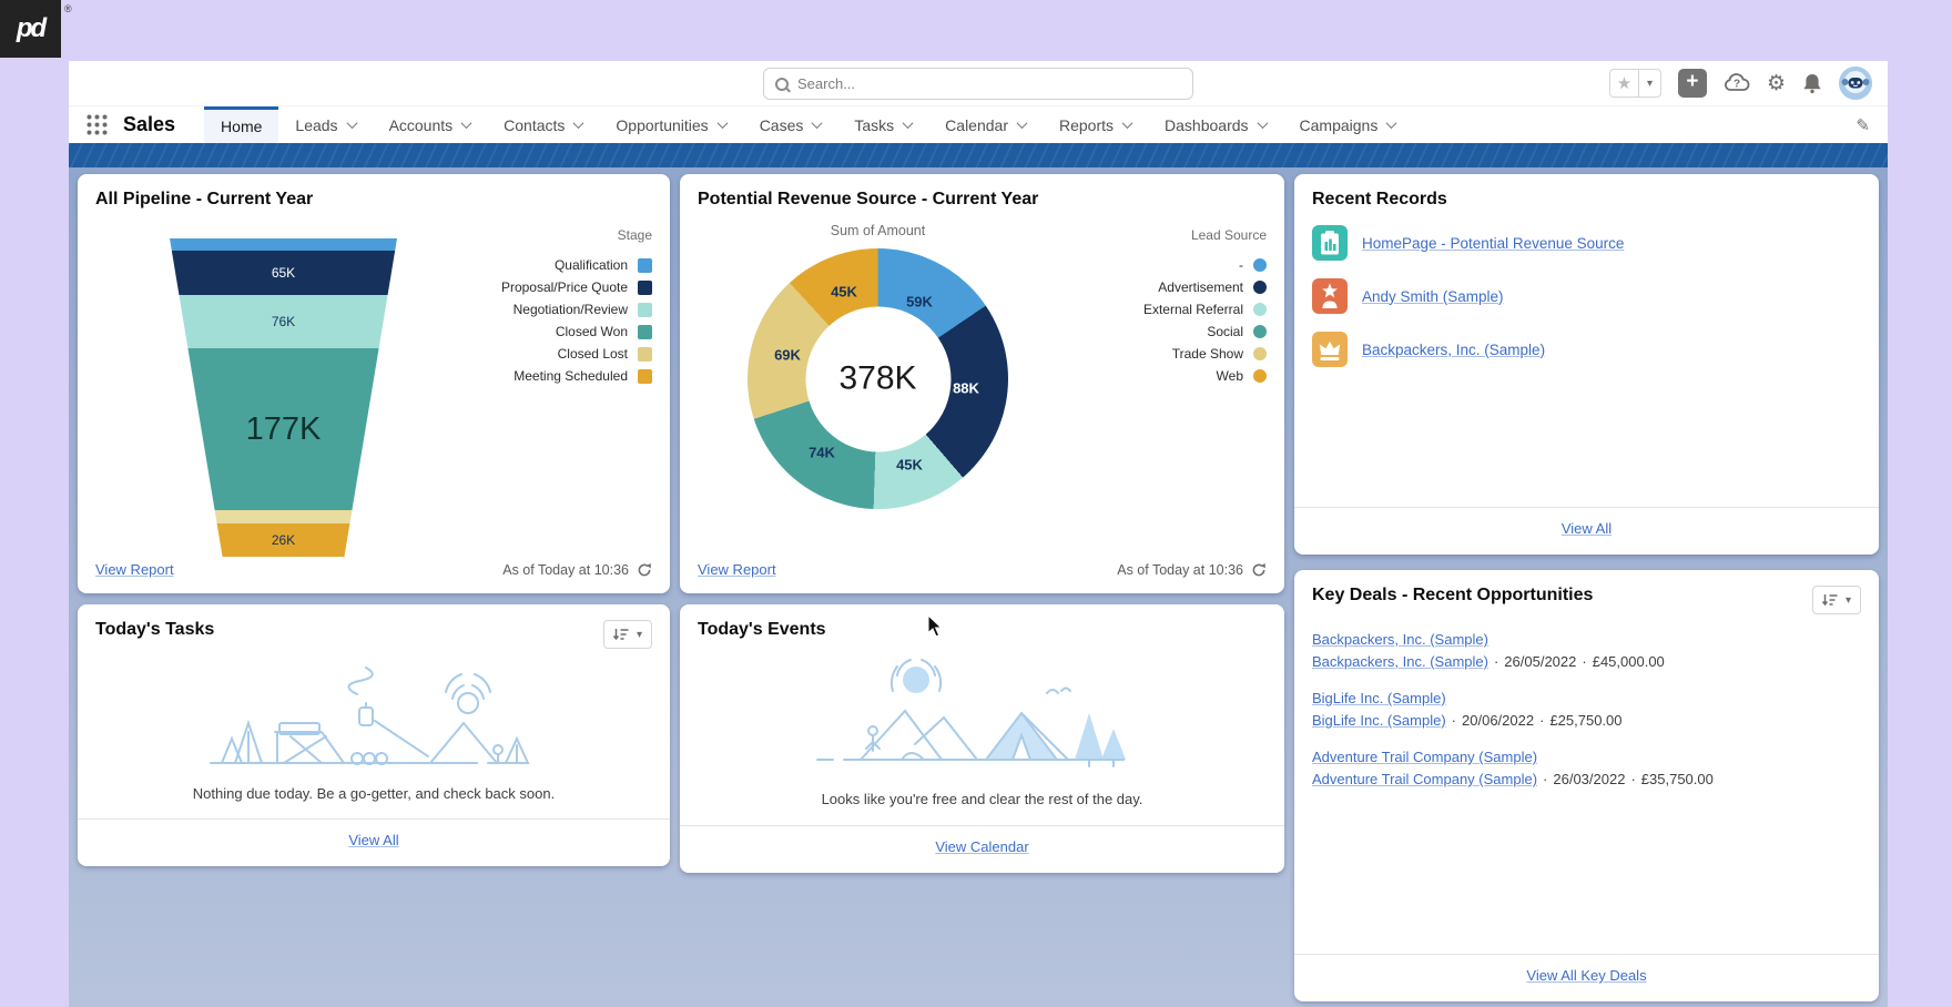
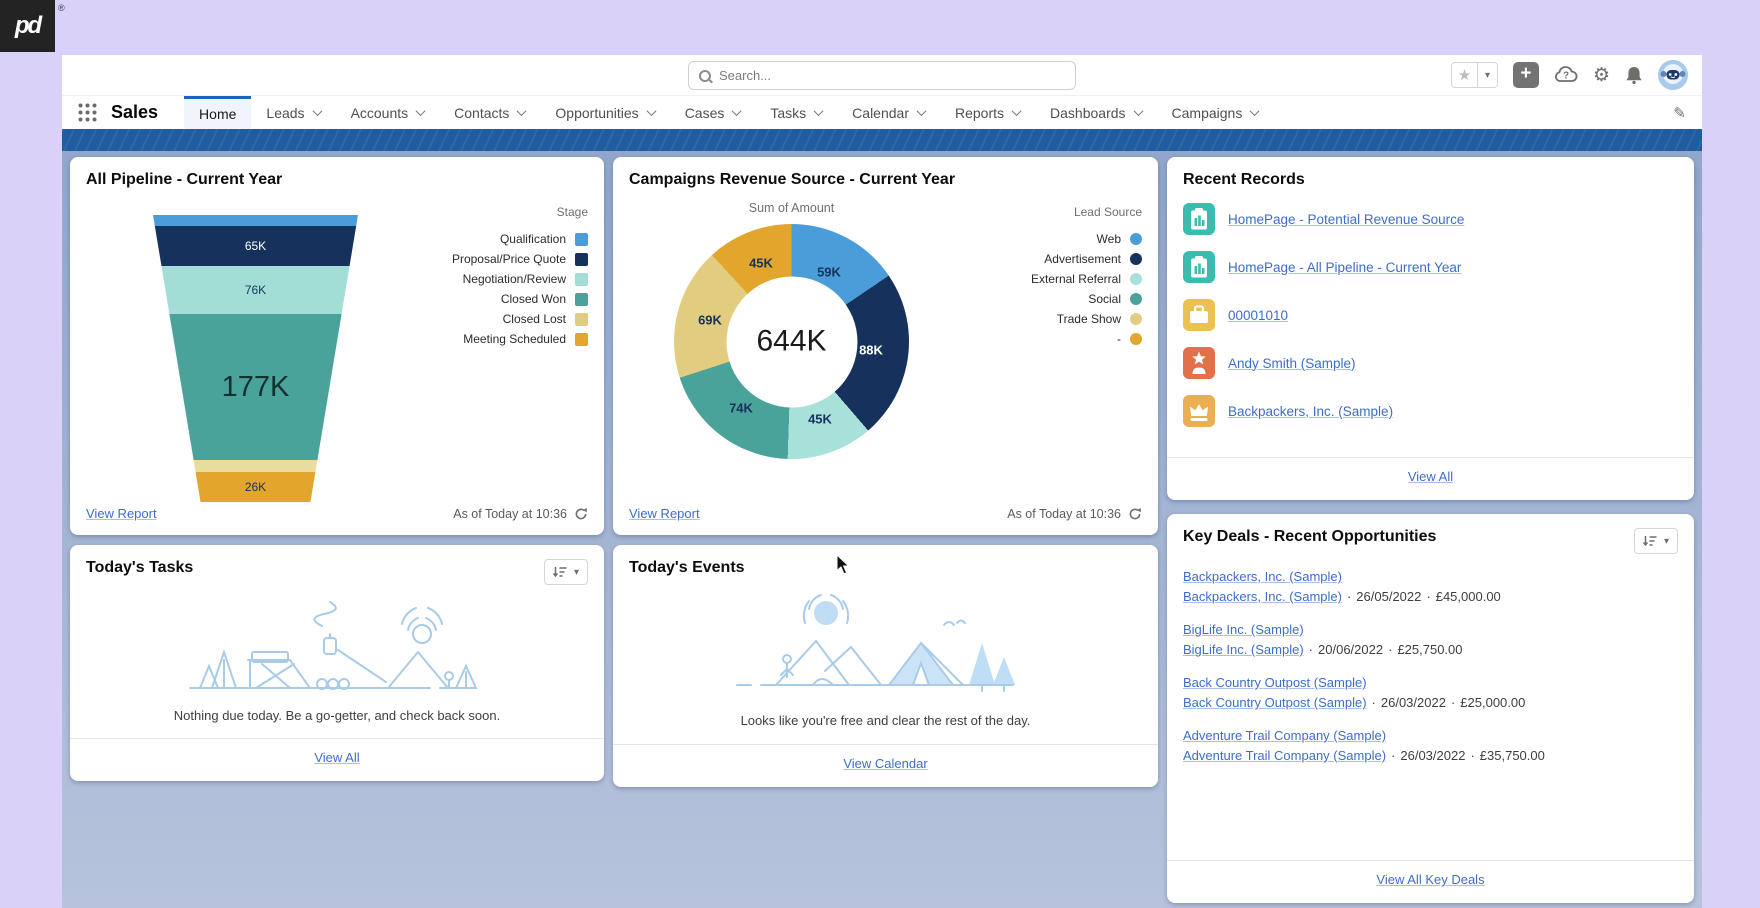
  pd
  ®
  Search...
  ★
  ▾
  +
  ?
  ⚙
  Sales
  Home
  Leads
  Accounts
  Contacts
  Opportunities
  Cases
  Tasks
  Calendar
  Reports
  Dashboards
  Campaigns
  ✎
  All Pipeline - Current Year
  65K
  76K
  177K
  26K
  Stage
  Qualification
  Proposal/Price Quote
  Negotiation/Review
  Closed Won
  Closed Lost
  Meeting Scheduled
  View Report
  As of Today at 10:36
  Today's Tasks
  ▾
  Nothing due today. Be a go-getter, and check back soon.
  View All
- Potential Revenue Source - Current Year
+ Campaigns Revenue Source - Current Year
  Sum of Amount
- 378K
+ 644K
  59K
  88K
  45K
  74K
  69K
  45K
  Lead Source
- -
+ Web
  Advertisement
  External Referral
  Social
  Trade Show
- Web
+ -
  View Report
  As of Today at 10:36
  Today's Events
  Looks like you're free and clear the rest of the day.
  View Calendar
  Recent Records
  HomePage - Potential Revenue Source
+ HomePage - All Pipeline - Current Year
+ 00001010
  Andy Smith (Sample)
  Backpackers, Inc. (Sample)
  View All
  Key Deals - Recent Opportunities
  ▾
  Backpackers, Inc. (Sample)
  Backpackers, Inc. (Sample) · 26/05/2022 · £45,000.00
  BigLife Inc. (Sample)
  BigLife Inc. (Sample) · 20/06/2022 · £25,750.00
+ Back Country Outpost (Sample)
+ Back Country Outpost (Sample) · 26/03/2022 · £25,000.00
  Adventure Trail Company (Sample)
  Adventure Trail Company (Sample) · 26/03/2022 · £35,750.00
  View All Key Deals
